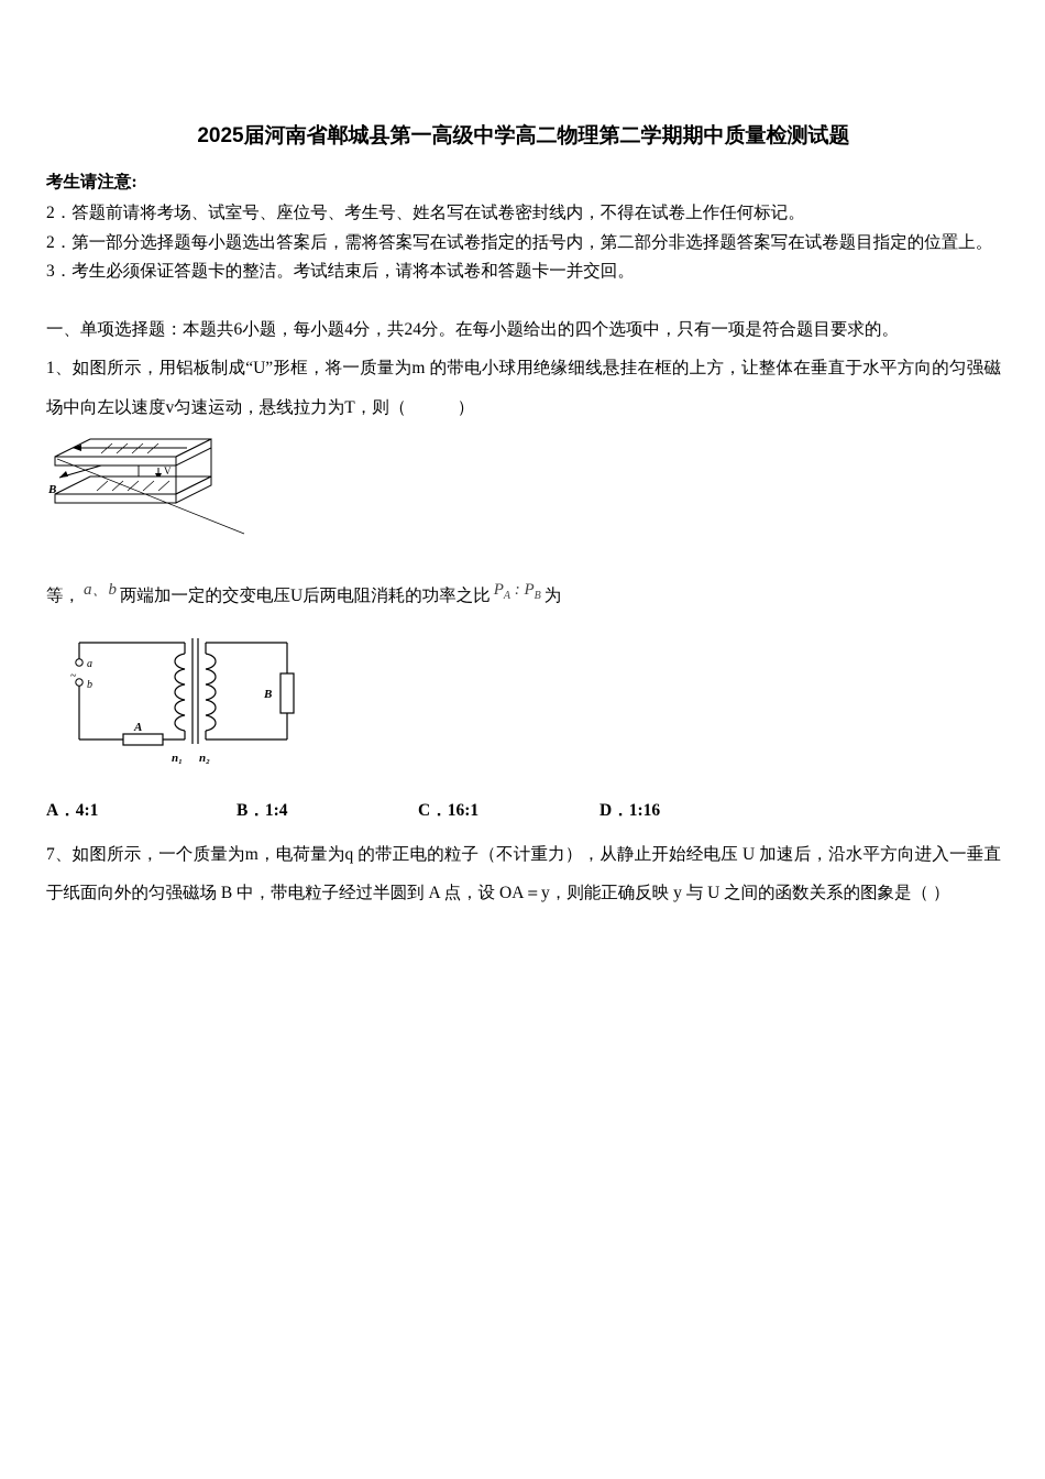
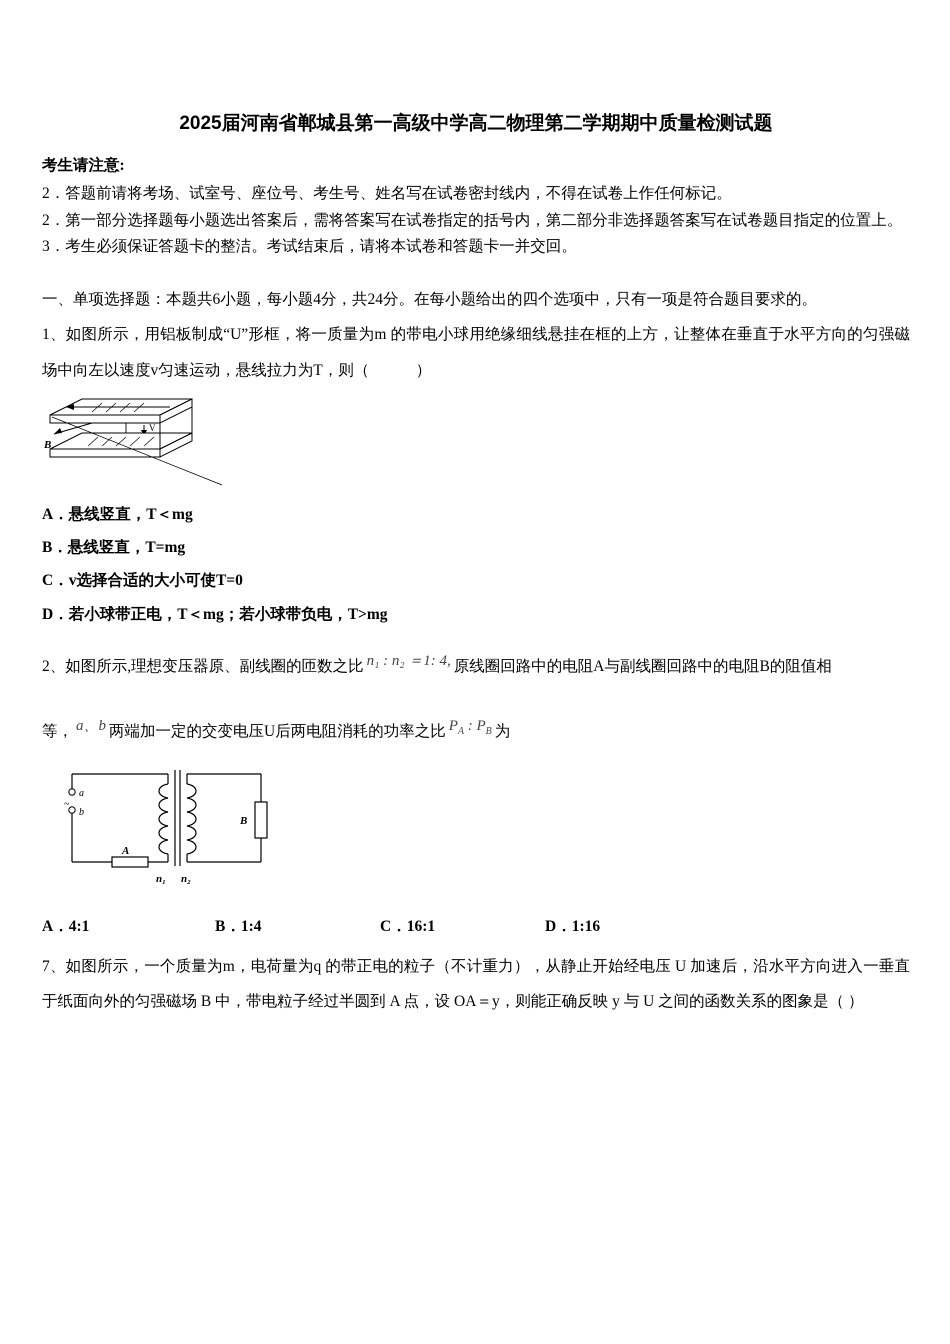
  2025届河南省郸城县第一高级中学高二物理第二学期期中质量检测试题
  考生请注意:
  2．答题前请将考场、试室号、座位号、考生号、姓名写在试卷密封线内，不得在试卷上作任何标记。
  2．第一部分选择题每小题选出答案后，需将答案写在试卷指定的括号内，第二部分非选择题答案写在试卷题目指定的位置上。
  3．考生必须保证答题卡的整洁。考试结束后，请将本试卷和答题卡一并交回。
  一、单项选择题：本题共6小题，每小题4分，共24分。在每小题给出的四个选项中，只有一项是符合题目要求的。
  1、如图所示，用铝板制成“U”形框，将一质量为m 的带电小球用绝缘细线悬挂在框的上方，让整体在垂直于水平方向的匀强磁场中向左以速度v匀速运动，悬线拉力为T，则（ ）
  B
  V
+ A．悬线竖直，T＜mg
+ B．悬线竖直，T=mg
+ C．v选择合适的大小可使T=0
+ D．若小球带正电，T＜mg；若小球带负电，T>mg
+ 2、如图所示,理想变压器原、副线圈的匝数之比 n₁ : n₂ ＝1: 4, 原线圈回路中的电阻A与副线圈回路中的电阻B的阻值相
  等， a、b 两端加一定的交变电压U后两电阻消耗的功率之比 PA : PB 为
  a
  b
  ~
  A
  B
  n₁
  n₂
  A．4:1 B．1:4 C．16:1 D．1:16
  7、如图所示，一个质量为m，电荷量为q 的带正电的粒子（不计重力），从静止开始经电压 U 加速后，沿水平方向进入一垂直于纸面向外的匀强磁场 B 中，带电粒子经过半圆到 A 点，设 OA＝y，则能正确反映 y 与 U 之间的函数关系的图象是（ ）
